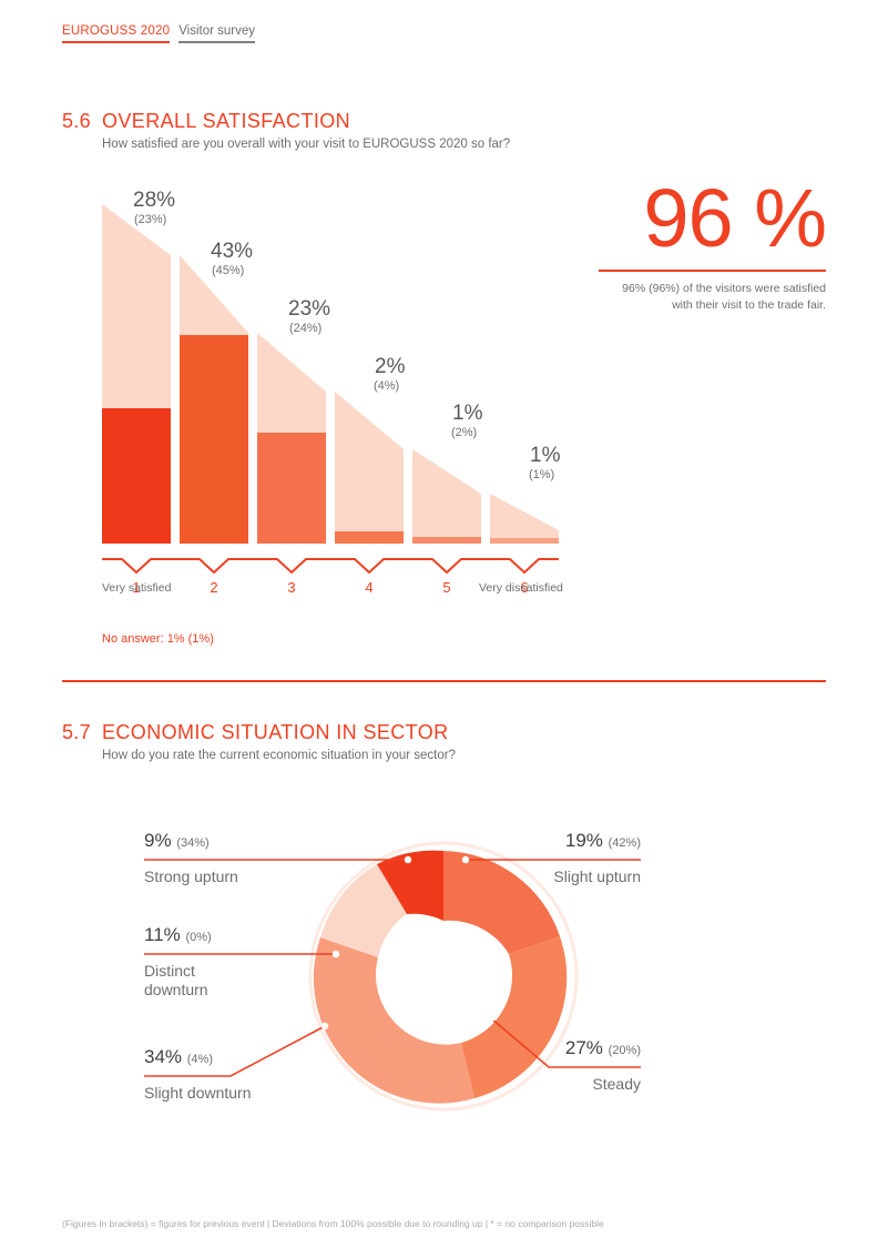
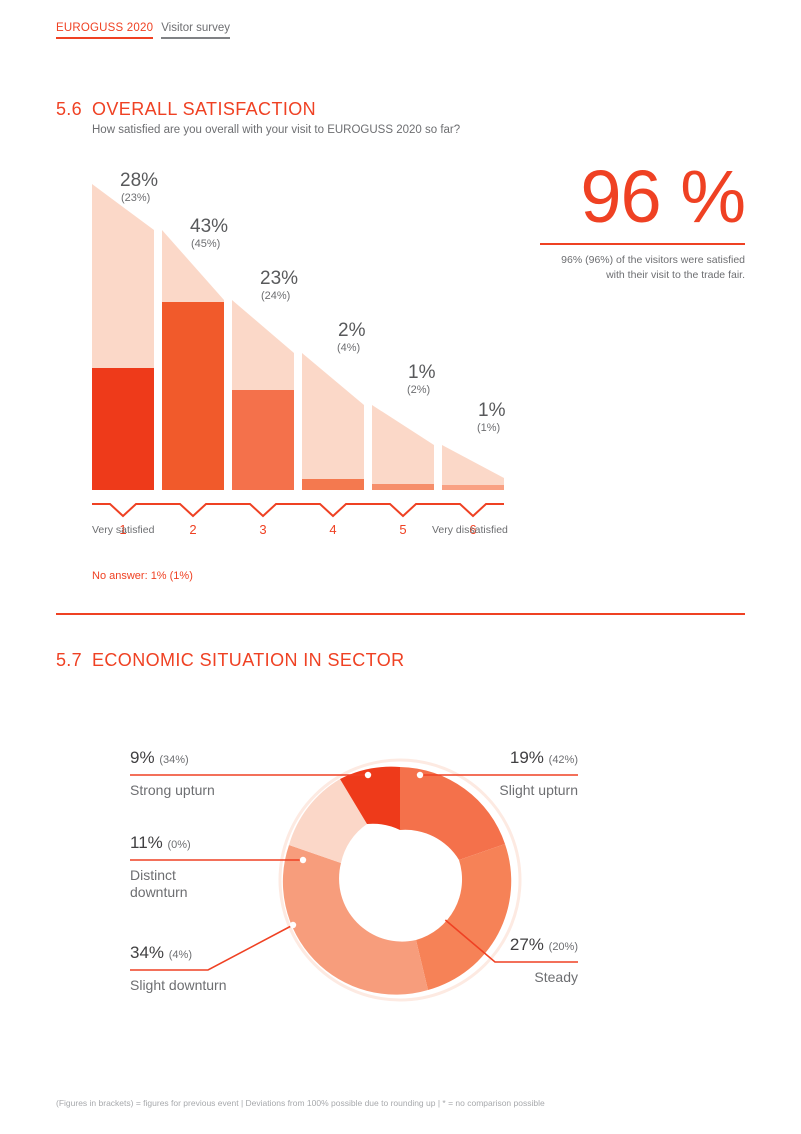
  EUROGUSS 2020
  Visitor survey
  5.6
  OVERALL SATISFACTION
  How satisfied are you overall with your visit to EUROGUSS 2020 so far?
  28%
  (23%)
  43%
  (45%)
  23%
  (24%)
  2%
  (4%)
  1%
  (2%)
  1%
  (1%)
  1
  2
  3
  4
  5
  6
  Very satisfied
  Very dissatisfied
  No answer: 1% (1%)
  96 %
  96% (96%) of the visitors were satisfied
  with their visit to the trade fair.
  5.7
  ECONOMIC SITUATION IN SECTOR
- How do you rate the current economic situation in your sector?
  9% (34%)
  Strong upturn
  19% (42%)
  Slight upturn
  11% (0%)
  Distinct
  downturn
  27% (20%)
  Steady
  34% (4%)
  Slight downturn
  (Figures in brackets) = figures for previous event | Deviations from 100% possible due to rounding up | * = no comparison possible
